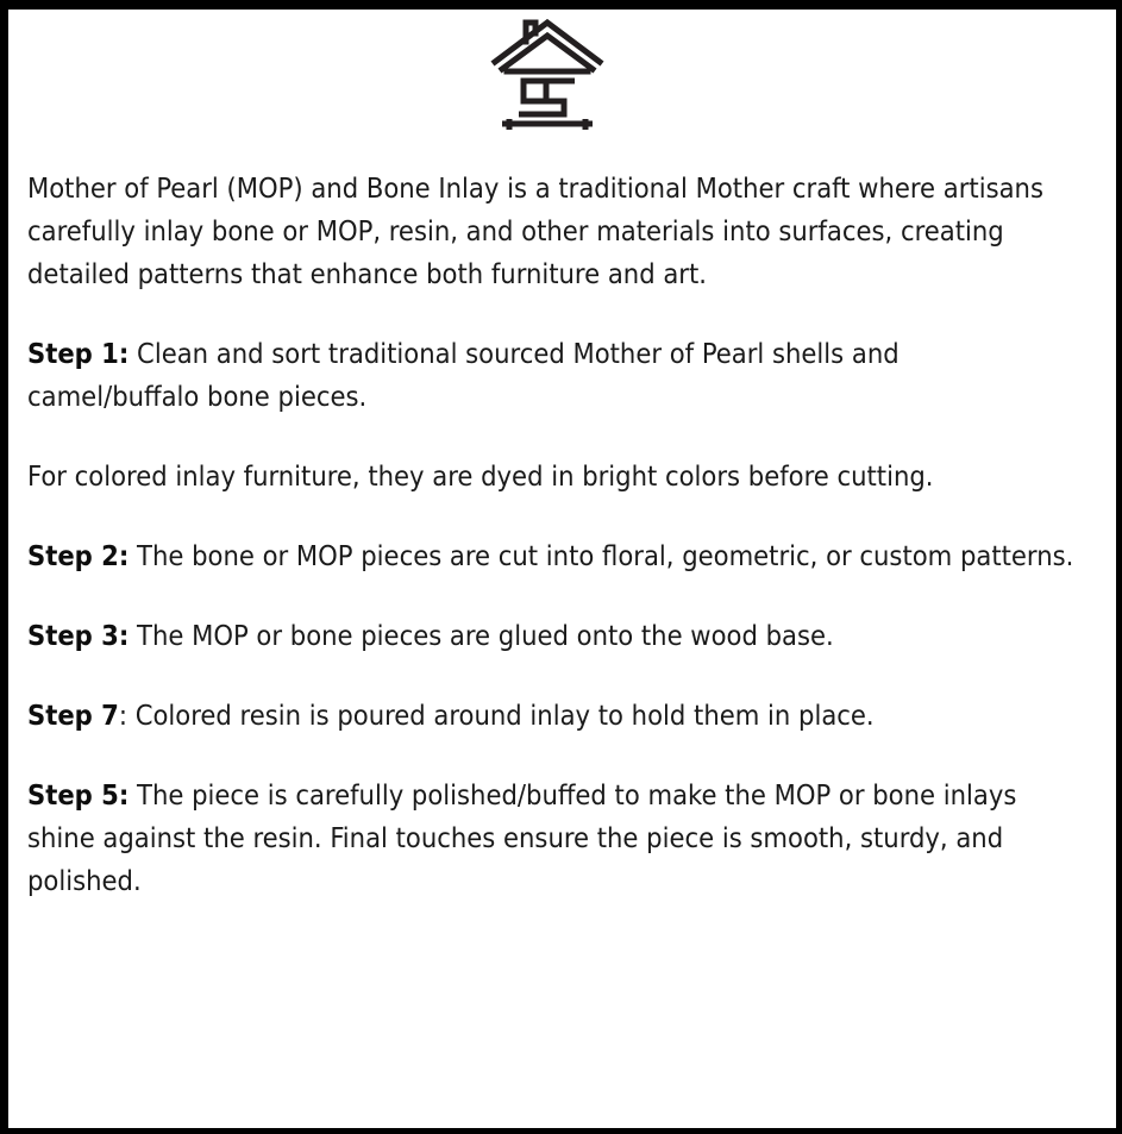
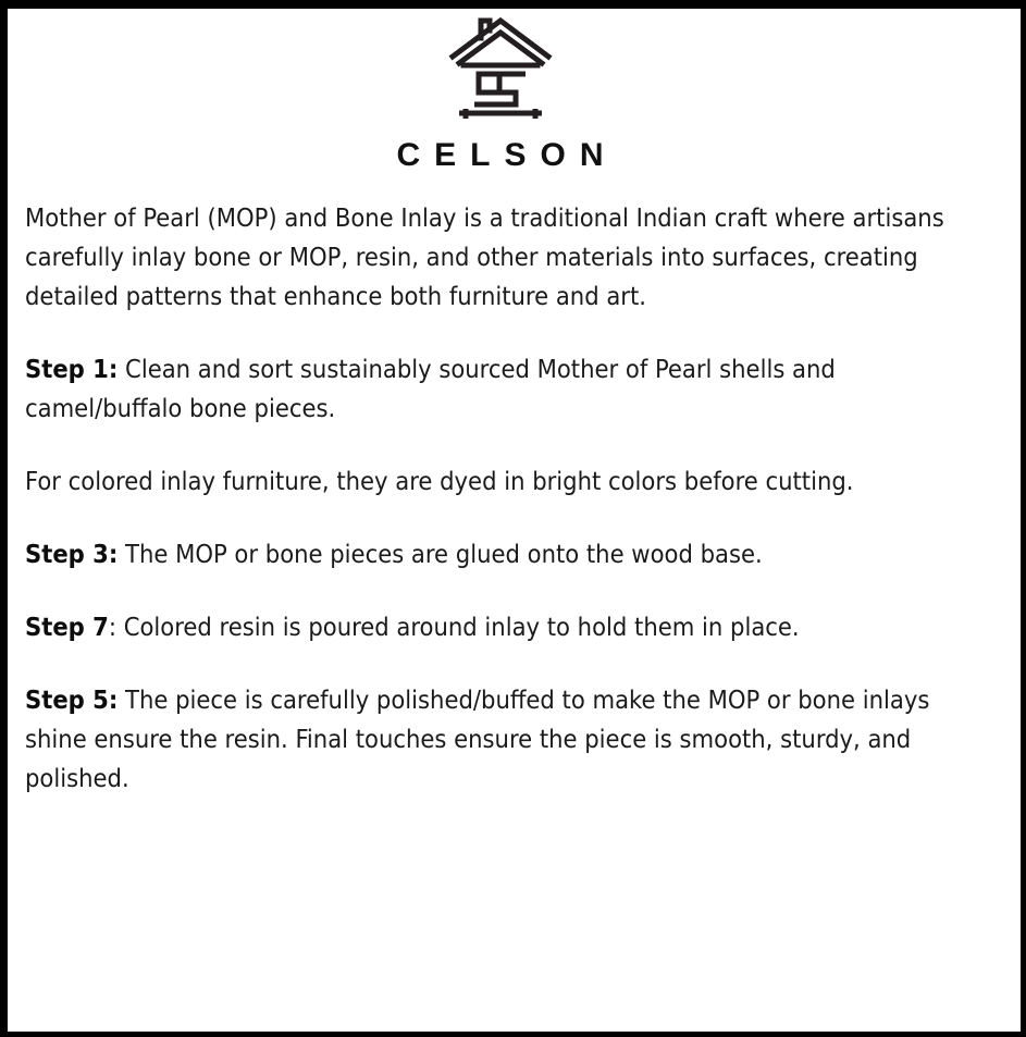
+ CELSON
- Mother of Pearl (MOP) and Bone Inlay is a traditional Mother craft where artisans carefully inlay bone or MOP, resin, and other materials into surfaces, creating detailed patterns that enhance both furniture and art.
+ Mother of Pearl (MOP) and Bone Inlay is a traditional Indian craft where artisans carefully inlay bone or MOP, resin, and other materials into surfaces, creating detailed patterns that enhance both furniture and art.
- Step 1: Clean and sort traditional sourced Mother of Pearl shells and camel/buffalo bone pieces.
+ Step 1: Clean and sort sustainably sourced Mother of Pearl shells and camel/buffalo bone pieces.
  For colored inlay furniture, they are dyed in bright colors before cutting.
- Step 2: The bone or MOP pieces are cut into floral, geometric, or custom patterns.
  Step 3: The MOP or bone pieces are glued onto the wood base.
  Step 7: Colored resin is poured around inlay to hold them in place.
- Step 5: The piece is carefully polished/buffed to make the MOP or bone inlays shine against the resin. Final touches ensure the piece is smooth, sturdy, and polished.
+ Step 5: The piece is carefully polished/buffed to make the MOP or bone inlays shine ensure the resin. Final touches ensure the piece is smooth, sturdy, and polished.
